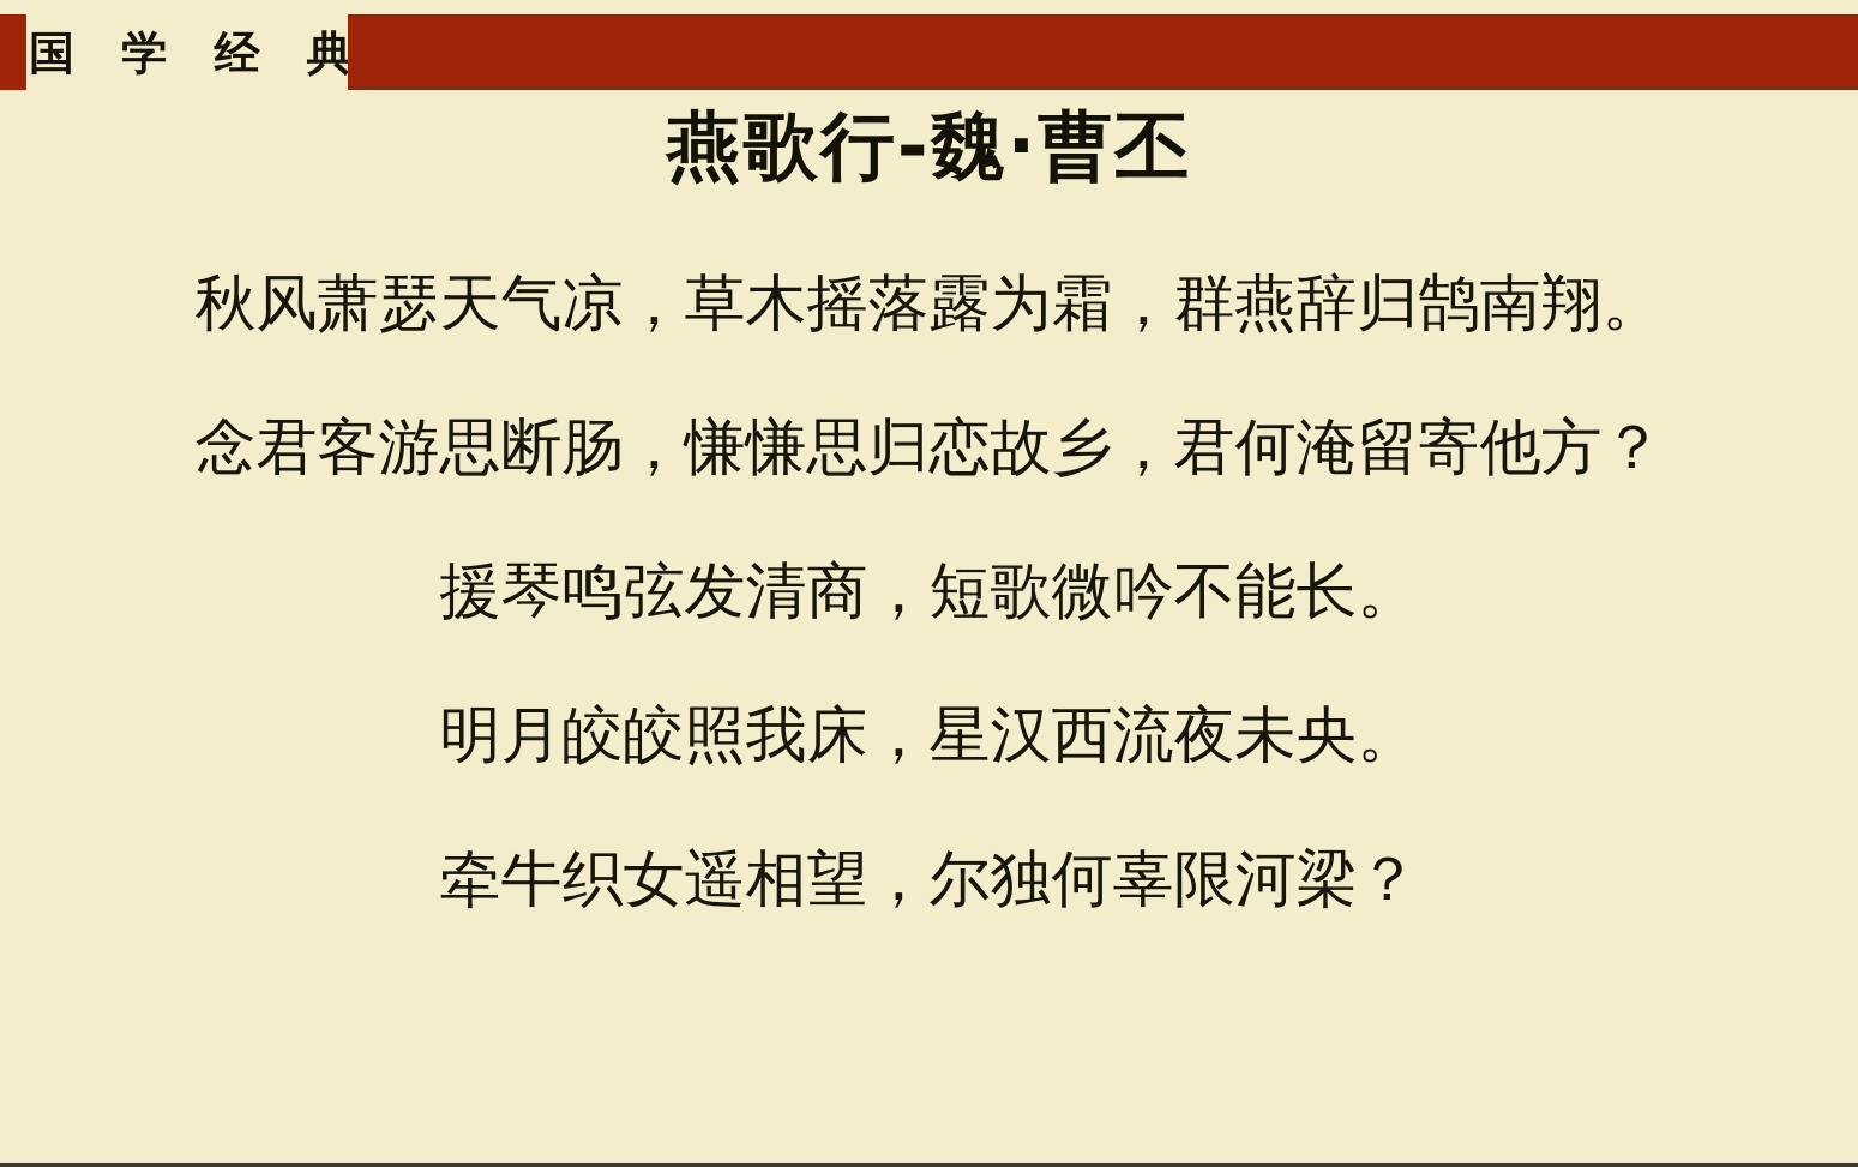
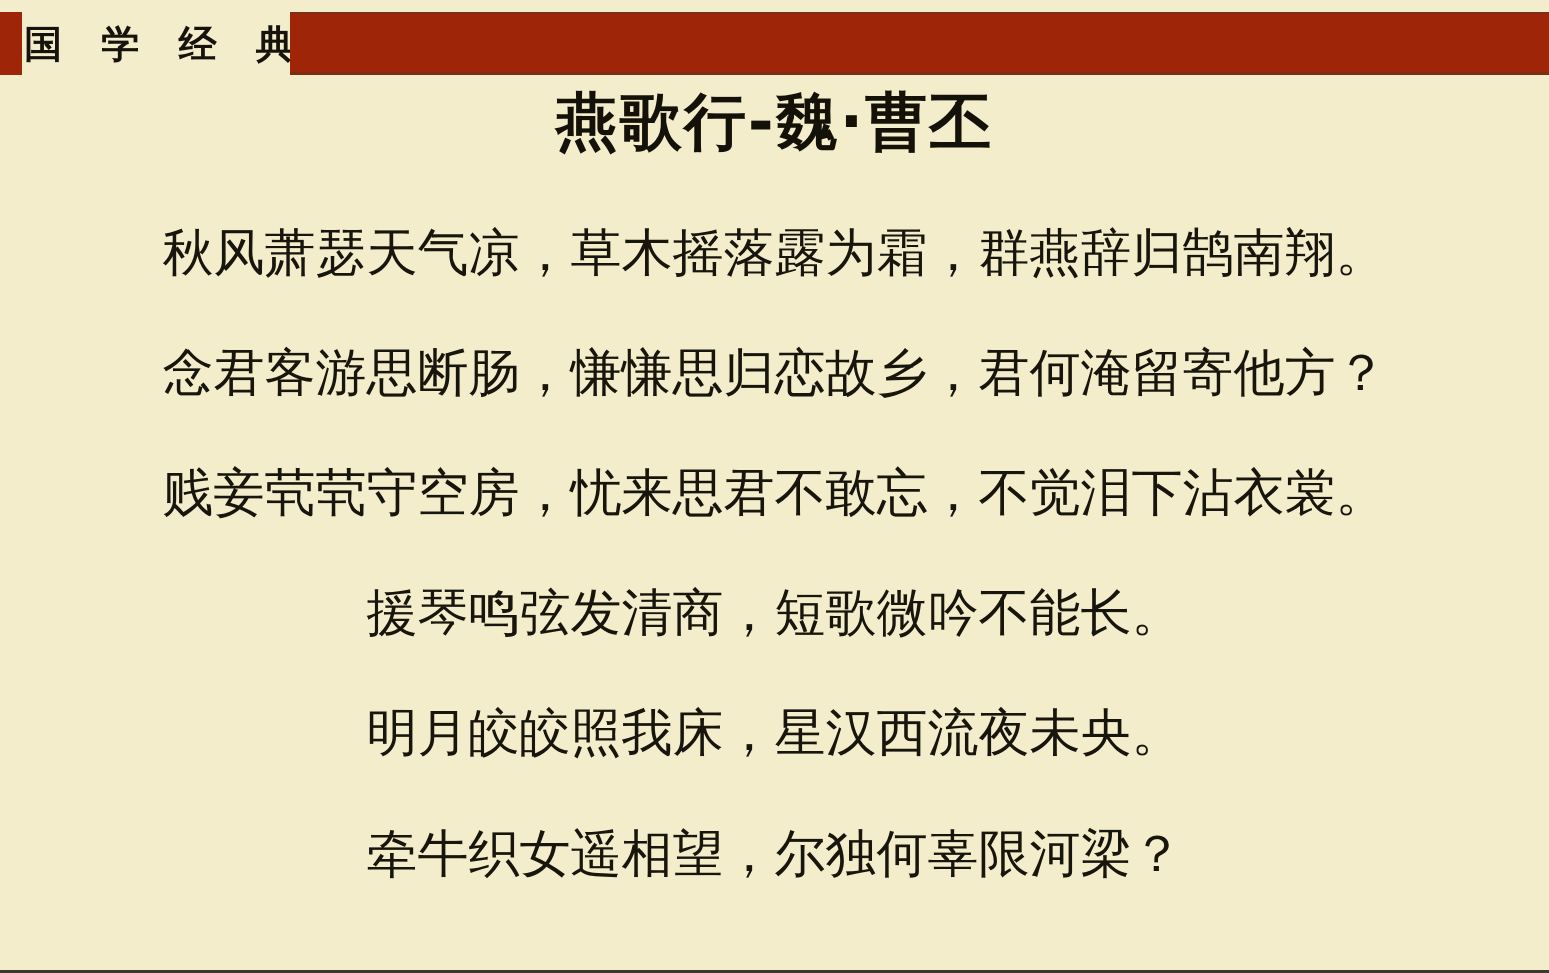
  国 学 经 典
  燕歌行-魏·曹丕
  秋风萧瑟天气凉，草木摇落露为霜，群燕辞归鹄南翔。
  念君客游思断肠，慊慊思归恋故乡，君何淹留寄他方？
+ 贱妾茕茕守空房，忧来思君不敢忘，不觉泪下沾衣裳。
  援琴鸣弦发清商，短歌微吟不能长。
  明月皎皎照我床，星汉西流夜未央。
  牵牛织女遥相望，尔独何辜限河梁？
